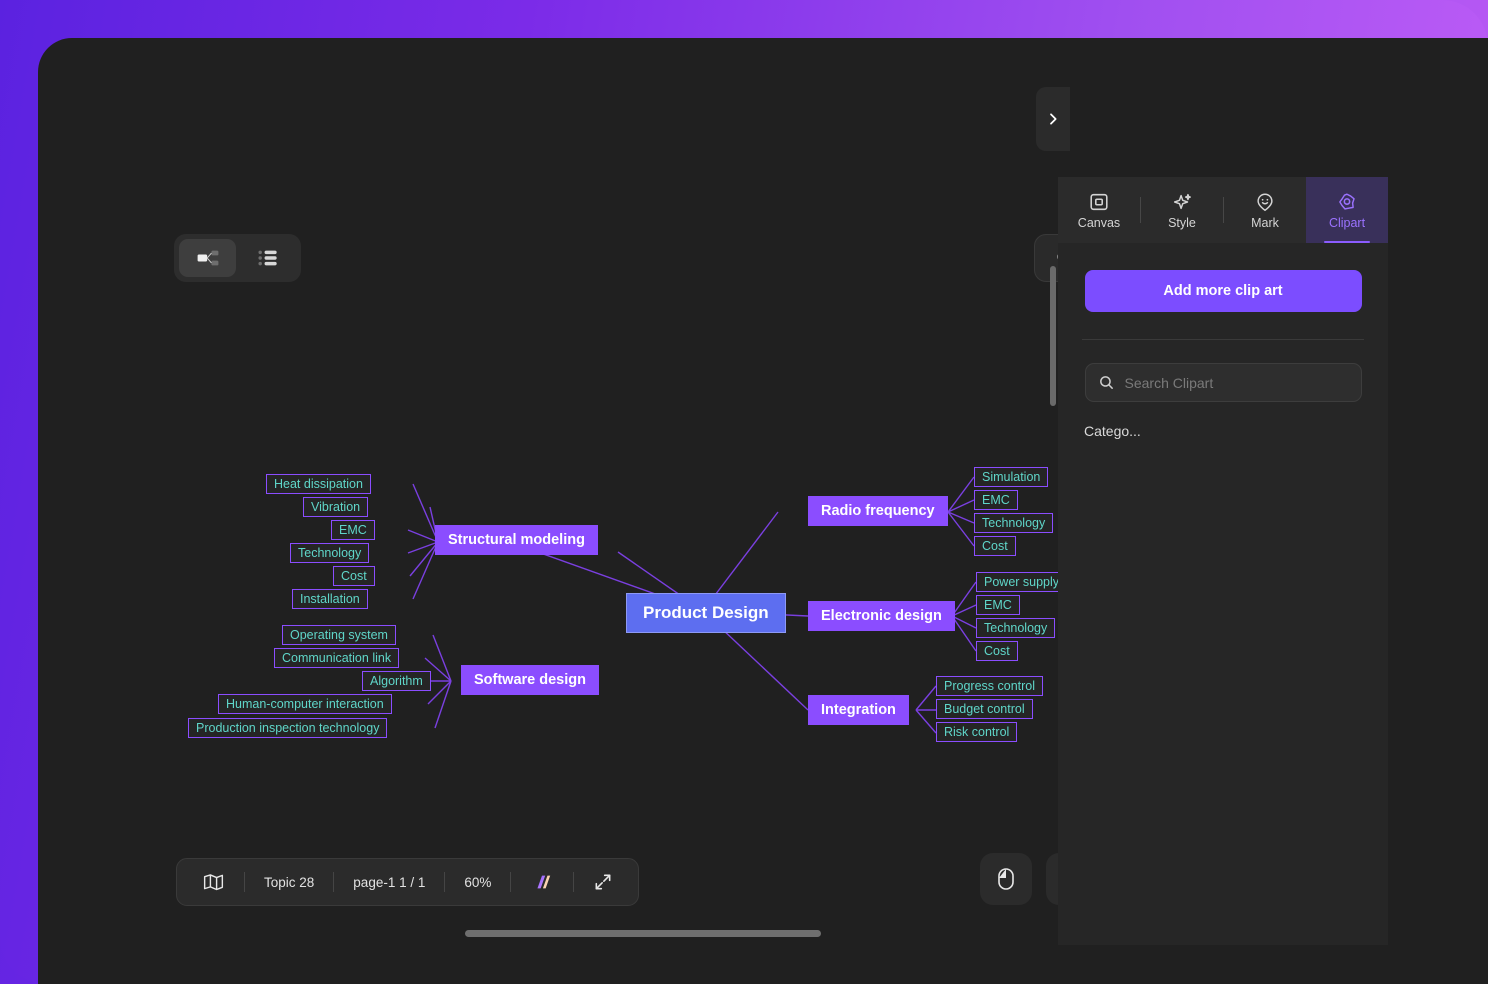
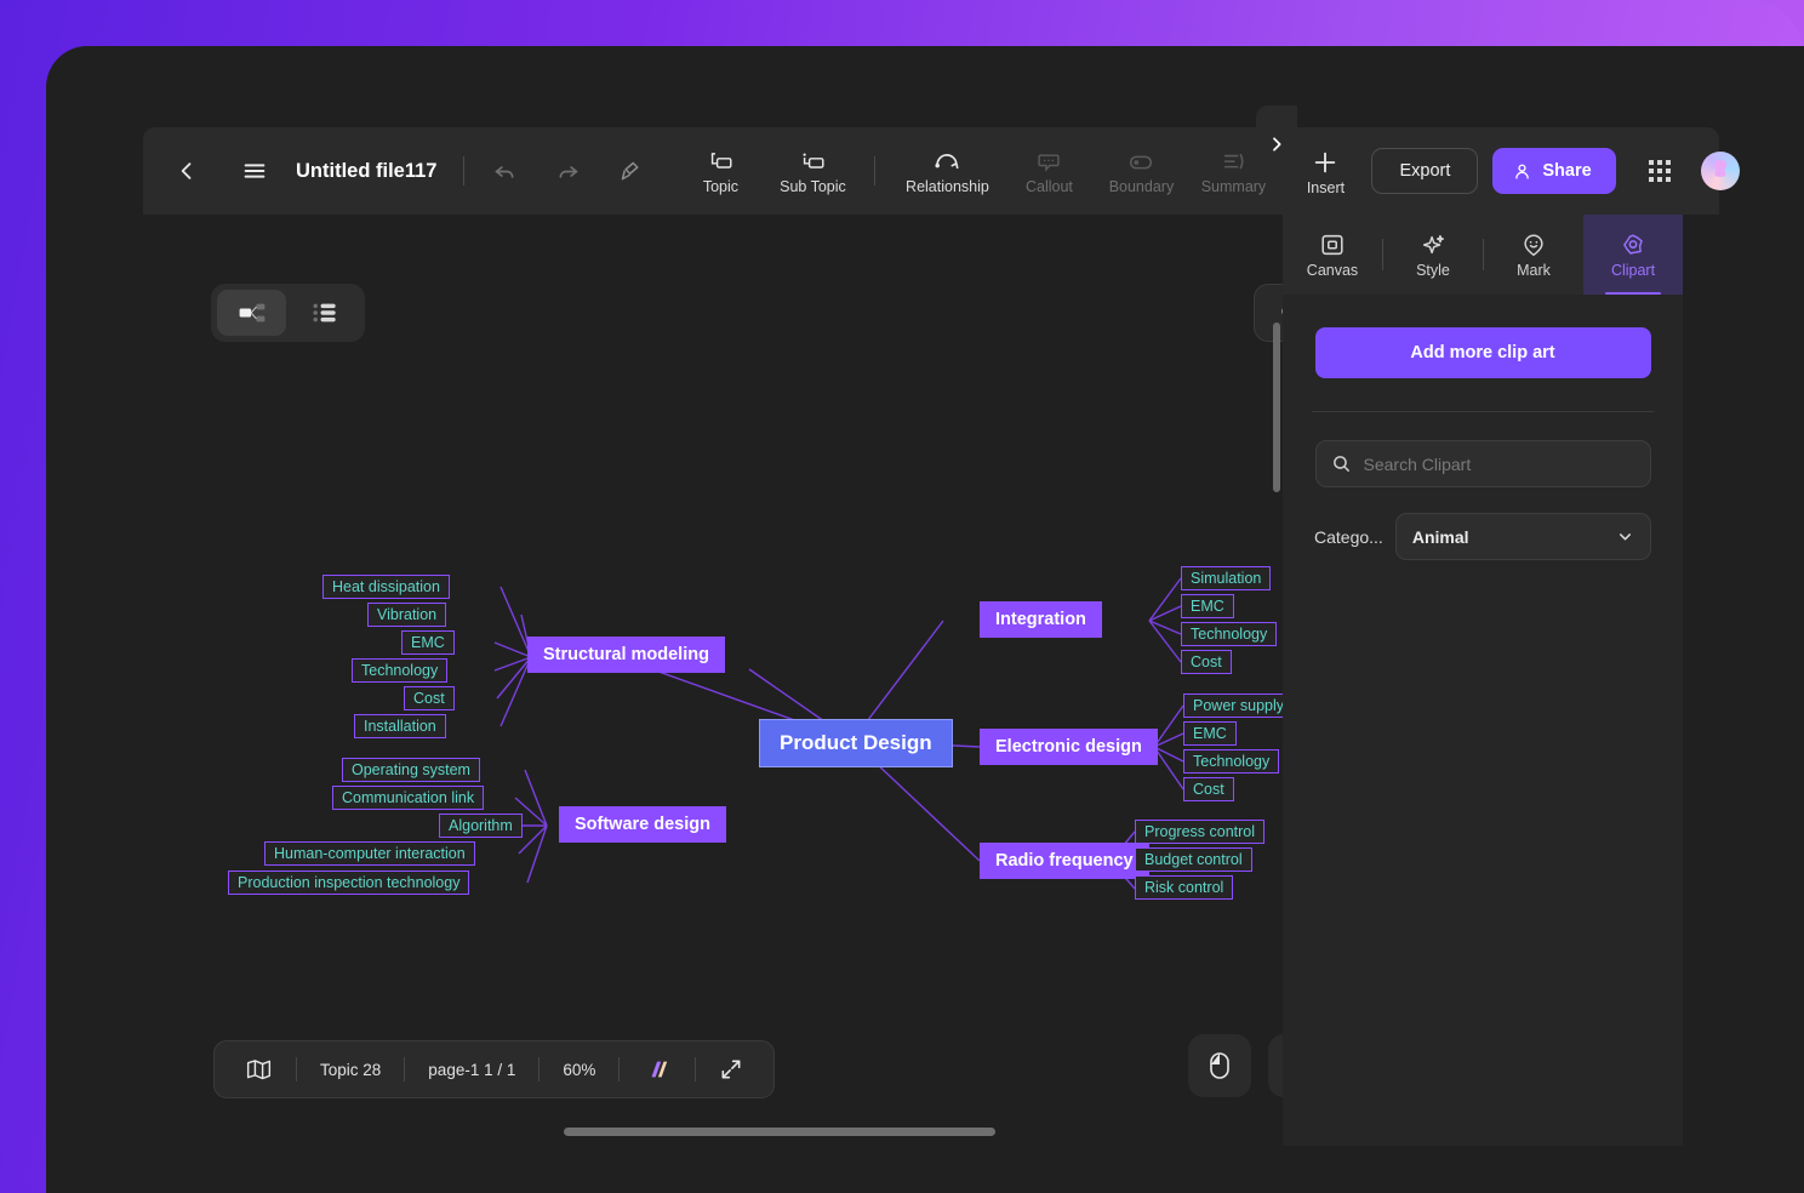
+ Untitled file117
+ Topic
+ Sub Topic
+ Relationship
+ Callout
+ Boundary
+ Summary
+ Insert
+ Export
+ Share
  Product Design
  Structural modeling
  Heat dissipation
  Vibration
  EMC
  Technology
  Cost
  Installation
  Software design
  Operating system
  Communication link
  Algorithm
  Human-computer interaction
  Production inspection technology
- Radio frequency
+ Integration
  Simulation
  EMC
  Technology
  Cost
  Electronic design
  Power supply
  EMC
  Technology
  Cost
- Integration
+ Radio frequency
  Progress control
  Budget control
  Risk control
  Topic 28
  page-1 1 / 1
  60%
  Canvas
  Style
  Mark
  Clipart
  Add more clip art
  Search Clipart
  Catego...
+ Animal
